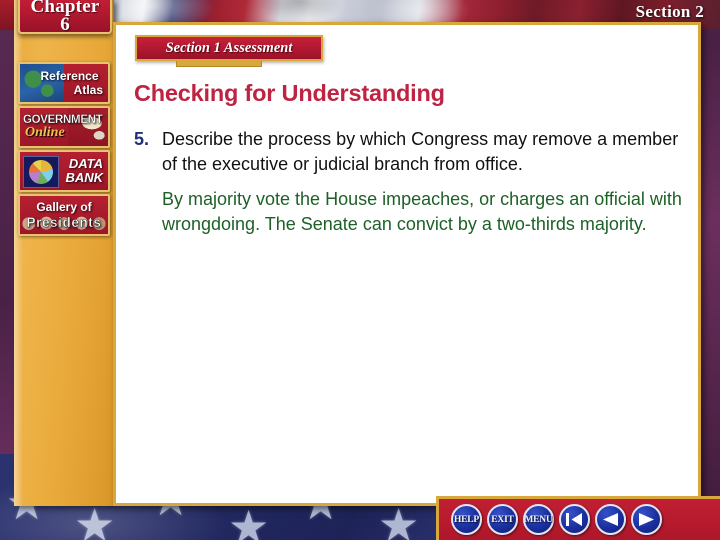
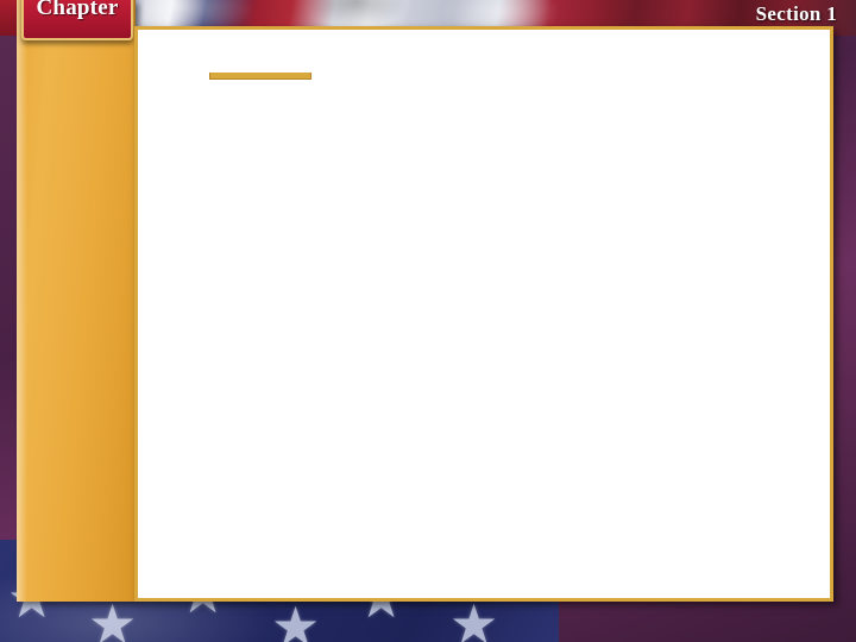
  Chapter
- 6
- Reference
- Atlas
- GOVERNMENT
- Online
- DATA
- BANK
- Gallery of
- Presidents
- Section 2
+ Section 1
- Section 1 Assessment
- Checking for Understanding
- 5.
- Describe the process by which Congress may remove a member of the executive or judicial branch from office.
- By majority vote the House impeaches, or charges an official with wrongdoing. The Senate can convict by a two-thirds majority.
- HELP
- EXIT
- MENU
